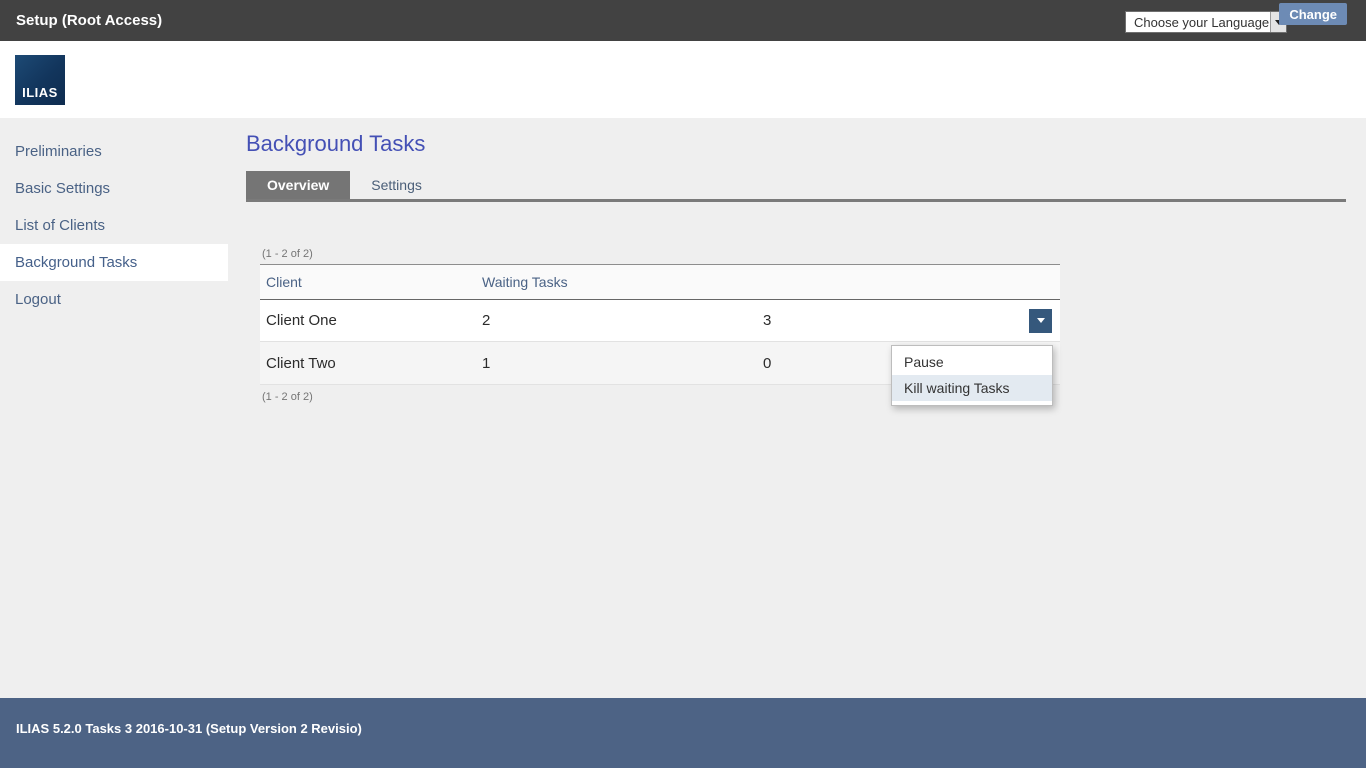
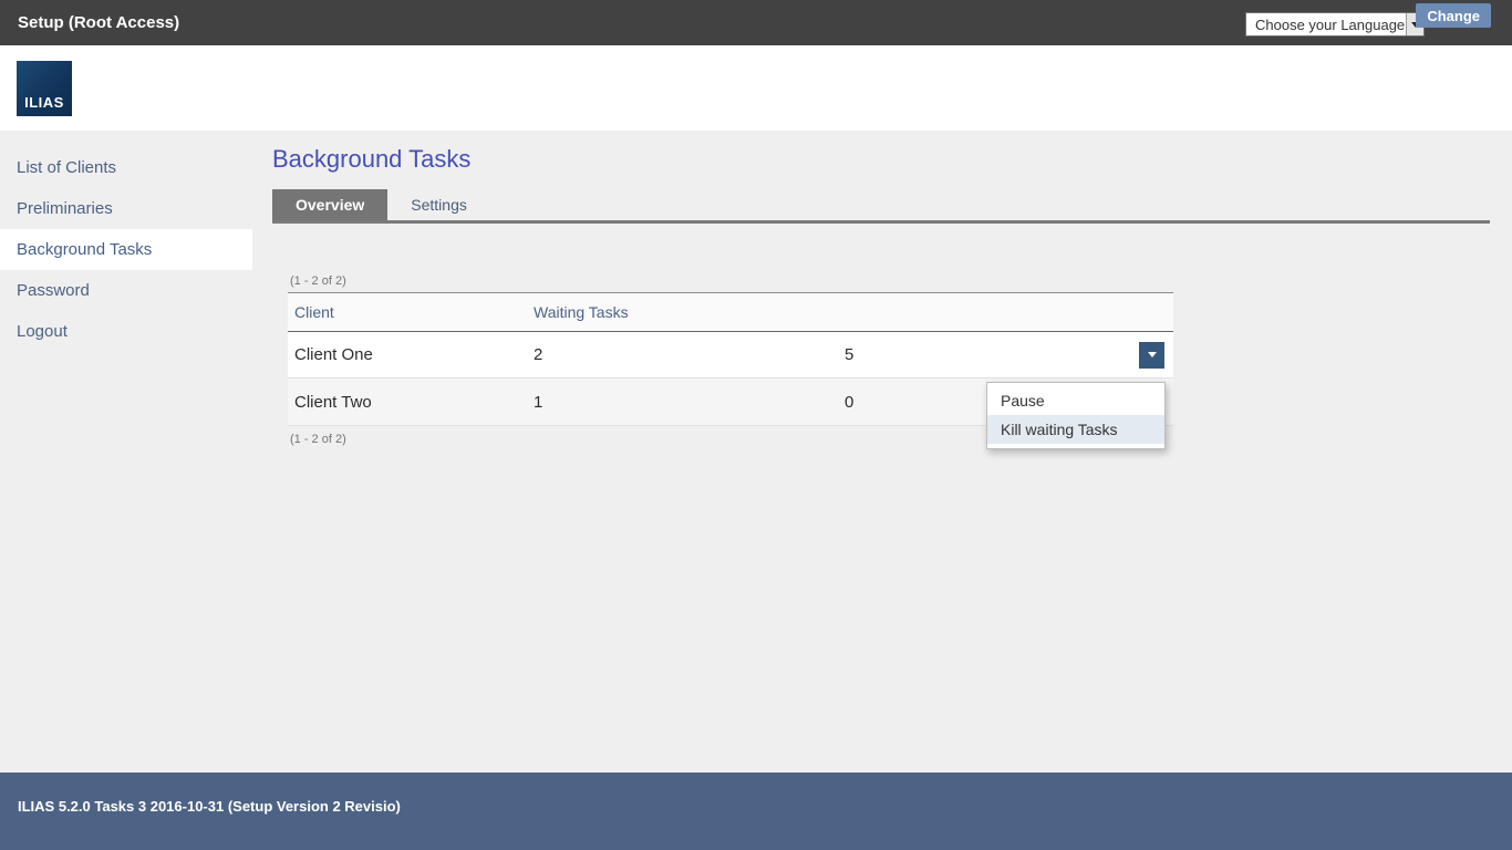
  Setup (Root Access)
  Choose your Language
  Change
  ILIAS
- Preliminaries
+ List of Clients
- Basic Settings
- List of Clients
+ Preliminaries
  Background Tasks
+ Password
  Logout
  Background Tasks
  Overview
  Settings
  (1 - 2 of 2)
  Client
  Waiting Tasks
  Client One
  2
- 3
+ 5
  Client Two
  1
  0
  (1 - 2 of 2)
  Pause
  Kill waiting Tasks
  ILIAS 5.2.0 Tasks 3 2016-10-31 (Setup Version 2 Revisio)
